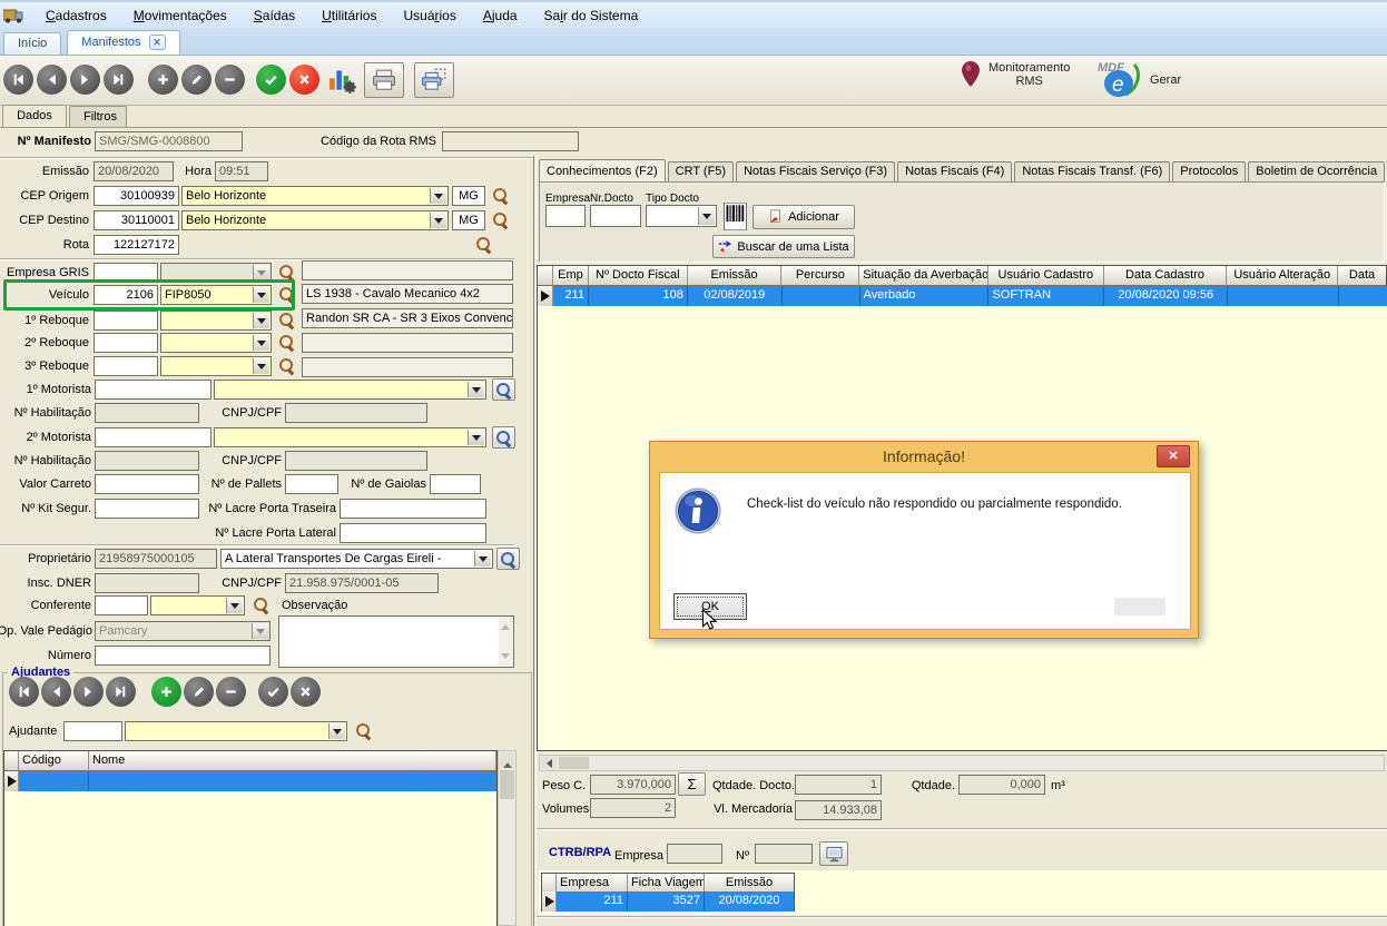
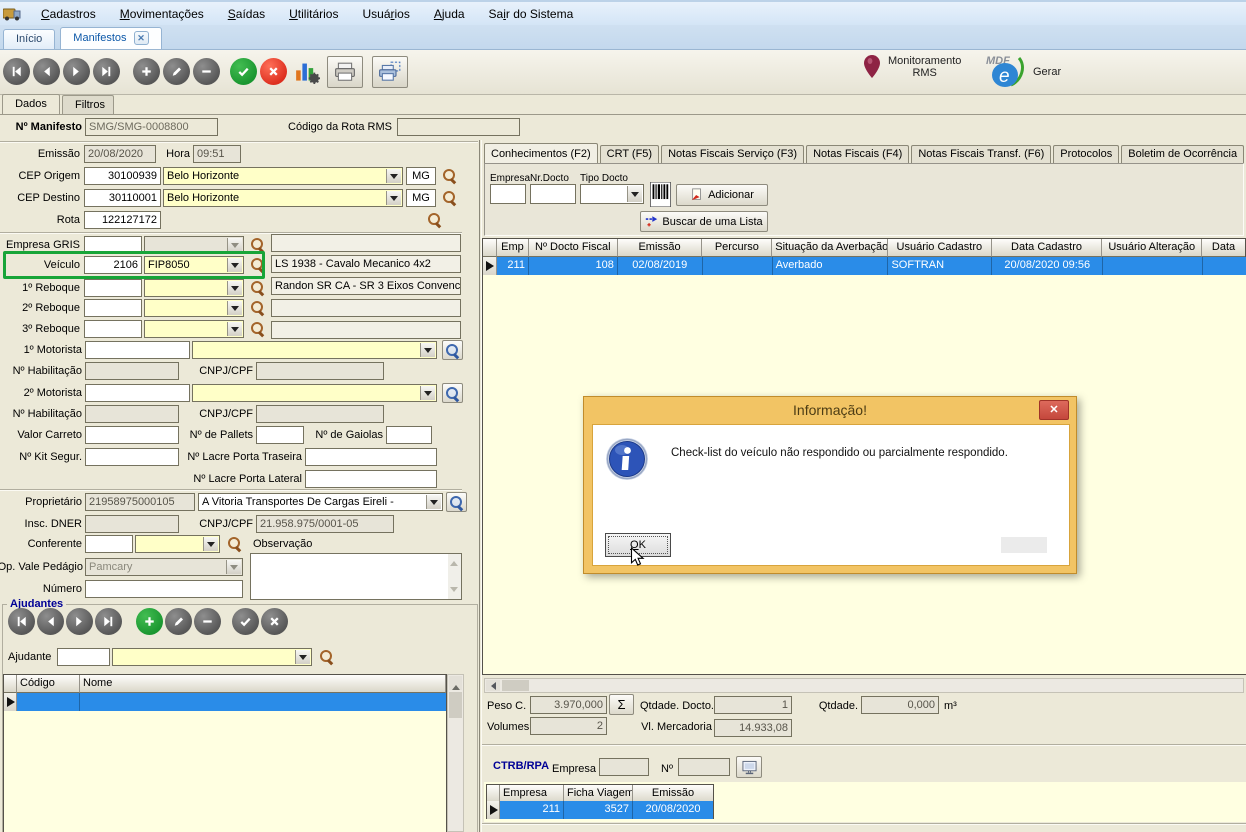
  Cadastros
  Movimentações
  Saídas
  Utilitários
  Usuários
  Ajuda
  Sair do Sistema
  Início
  Manifestos
  ✕
  Monitoramento
  RMS
  MDF
  e
  Gerar
  Dados
  Filtros
  Nº Manifesto
  SMG/SMG-0008800
  Código da Rota RMS
  Emissão
  20/08/2020
  Hora
  09:51
  CEP Origem
  30100939
  Belo Horizonte
  MG
  CEP Destino
  30110001
  Belo Horizonte
  MG
  Rota
  122127172
  Empresa GRIS
  Veículo
  2106
  FIP8050
  LS 1938 - Cavalo Mecanico 4x2
  1º Reboque
  Randon SR CA - SR 3 Eixos Convenc
  2º Reboque
  3º Reboque
  1º Motorista
  Nº Habilitação
  CNPJ/CPF
  2º Motorista
  Nº Habilitação
  CNPJ/CPF
  Valor Carreto
  Nº de Pallets
  Nº de Gaiolas
  Nº Kit Segur.
  Nº Lacre Porta Traseira
  Nº Lacre Porta Lateral
  Proprietário
  21958975000105
- A Lateral Transportes De Cargas Eireli -
+ A Vitoria Transportes De Cargas Eireli -
  Insc. DNER
  CNPJ/CPF
  21.958.975/0001-05
  Conferente
  Observação
  Op. Vale Pedágio
  Pamcary
  Número
  Ajudantes
  Ajudante
  Código
  Nome
  Conhecimentos (F2)
  CRT (F5)
  Notas Fiscais Serviço (F3)
  Notas Fiscais (F4)
  Notas Fiscais Transf. (F6)
  Protocolos
  Boletim de Ocorrência
  Empresa
  Nr.Docto
  Tipo Docto
  Adicionar
  Buscar de uma Lista
  Emp
  Nº Docto Fiscal
  Emissão
  Percurso
  Situação da Averbação
  Usuário Cadastro
  Data Cadastro
  Usuário Alteração
  Data
  211
  108
  02/08/2019
  Averbado
  SOFTRAN
  20/08/2020 09:56
  Peso C.
  3.970,000
  Σ
  Qtdade. Docto.
  1
  Qtdade.
  0,000
  m³
  Volumes
  2
  Vl. Mercadoria
  14.933,08
  CTRB/RPA
  Empresa
  Nº
  Empresa
  Ficha Viagem
  Emissão
  211
  3527
  20/08/2020
  Informação!
  ✕
  Check-list do veículo não respondido ou parcialmente respondido.
  OK
